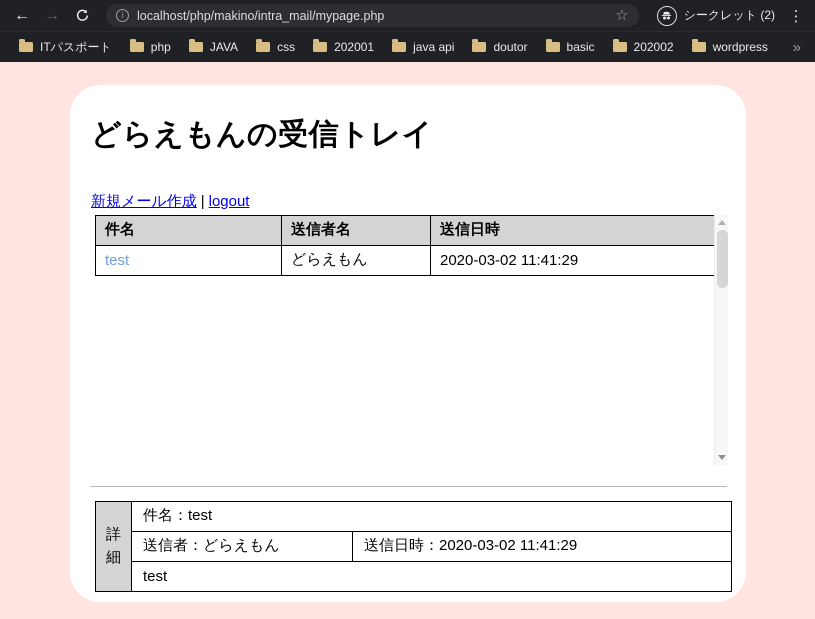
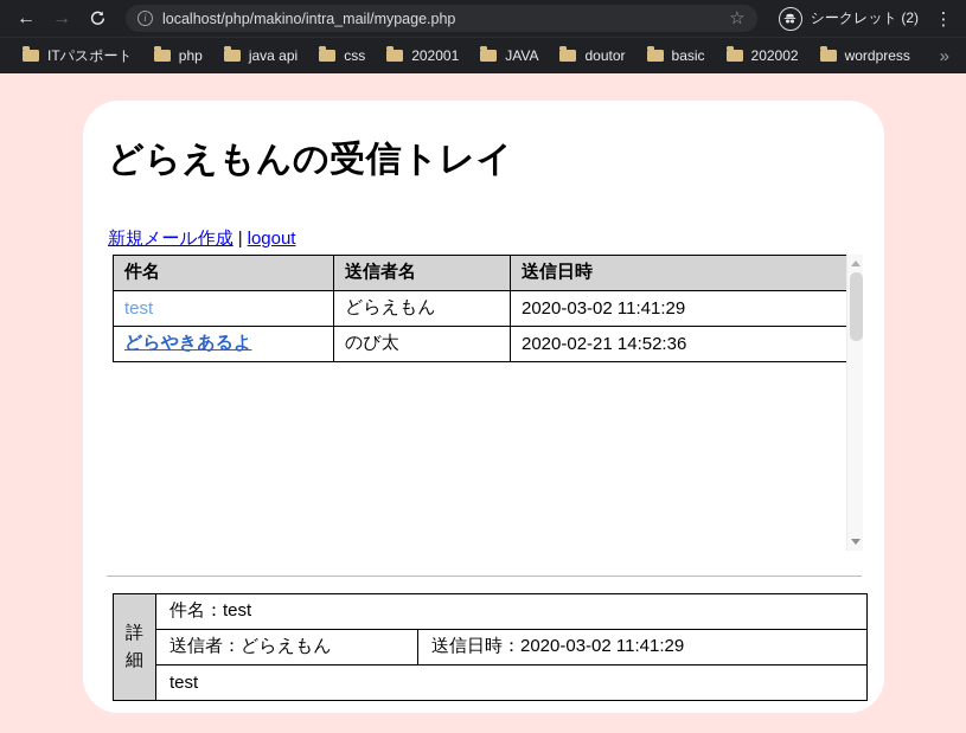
  ←
  →
  i
  localhost/php/makino/intra_mail/mypage.php
  ☆
  シークレット (2)
  ⋮
  ITパスポート
  php
- JAVA
+ java api
  css
  202001
- java api
+ JAVA
  doutor
  basic
  202002
  wordpress
  »
  どらえもんの受信トレイ
  新規メール作成 | logout
  件名	送信者名	送信日時
  test	どらえもん	2020-03-02 11:41:29
+ どらやきあるよ	のび太	2020-02-21 14:52:36
  詳細	件名：test
  送信者：どらえもん	送信日時：2020-03-02 11:41:29
  test
